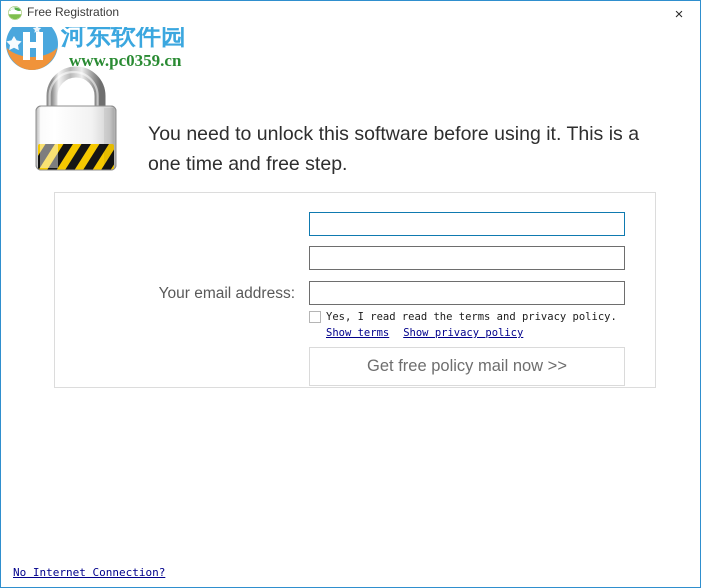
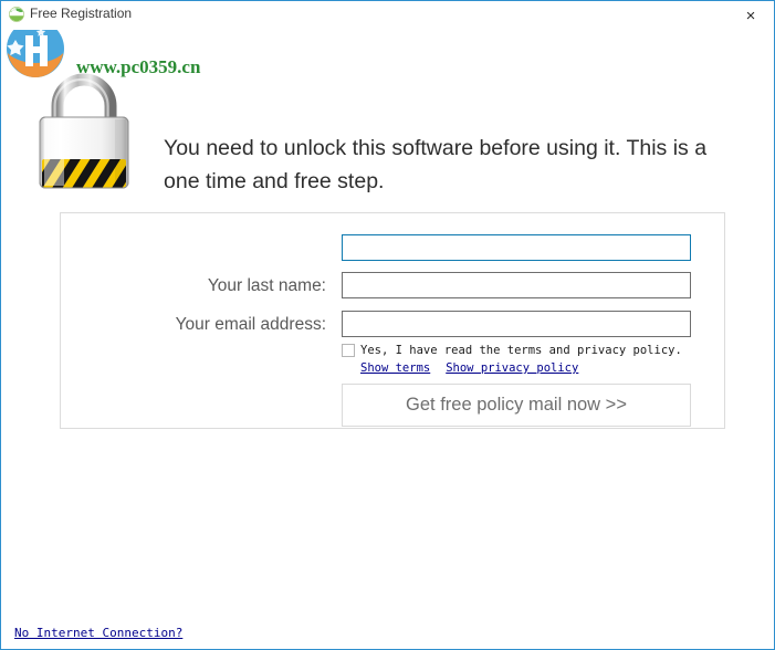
  Free Registration
  ×
- 河东软件园
  www.pc0359.cn
  You need to unlock this software before using it. This is a one time and free step.
+ Your last name:
  Your email address:
- Yes, I read read the terms and privacy policy.
+ Yes, I have read the terms and privacy policy.
  Show terms
  Show privacy policy
  Get free policy mail now >>
  No Internet Connection?
